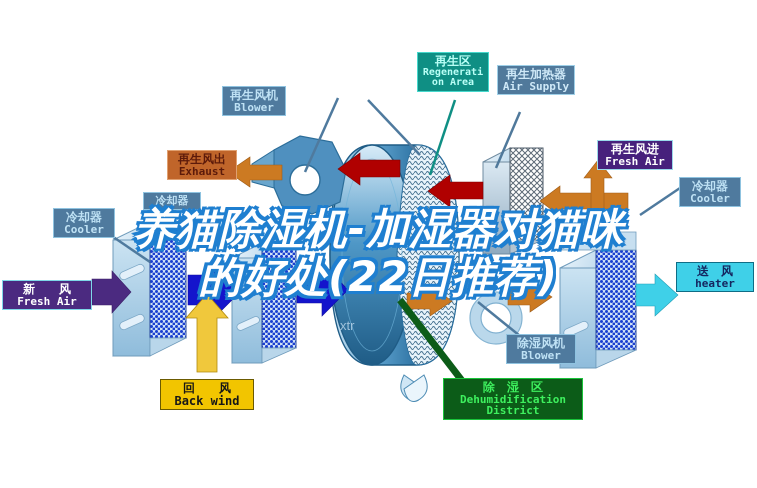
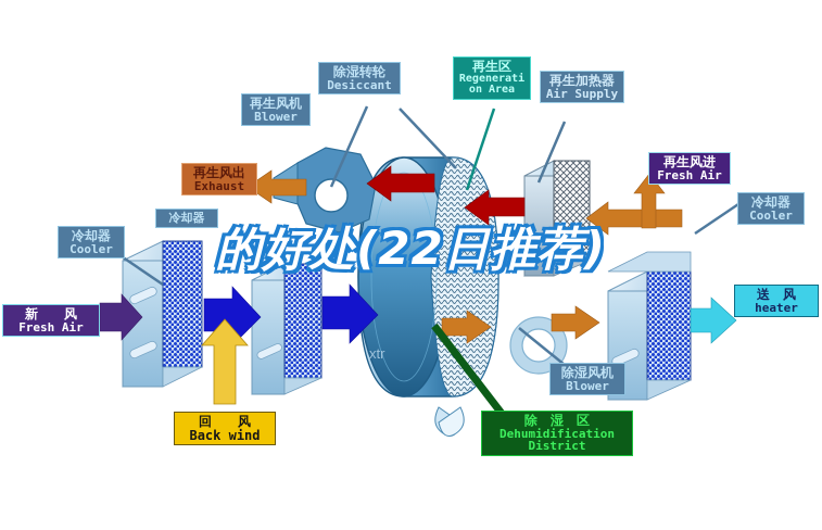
  xtr
+ 除湿转轮
+ Desiccant
  再生风机
  Blower
  再生风出
  Exhaust
  再生区
  Regenerati
  on Area
  再生加热器
  Air Supply
  再生风进
  Fresh Air
  冷却器
  Cooler
  冷却器
  Cooler
  冷却器
  新 风
  Fresh Air
  回 风
  Back wind
  除湿风机
  Blower
  除 湿 区
  Dehumidification
  District
  送 风
  heater
- 养猫除湿机-加湿器对猫咪
  的好处(22日推荐)
